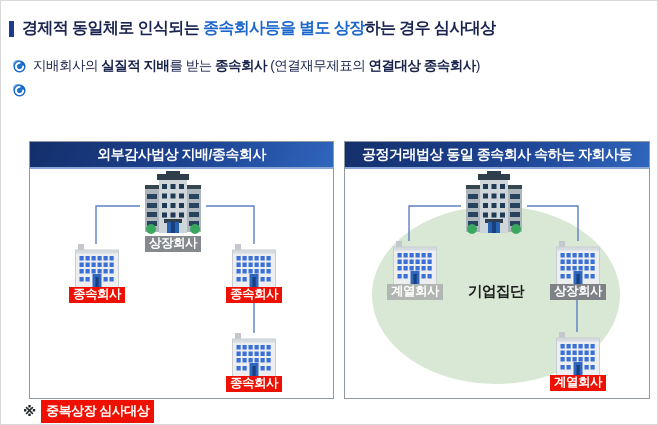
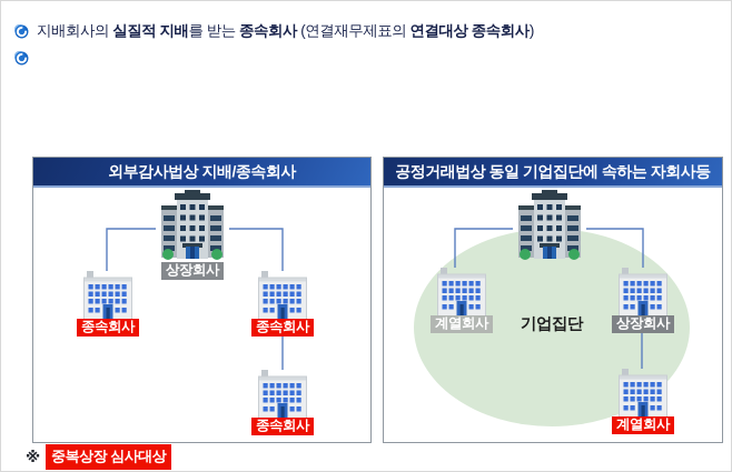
- 경제적 동일체로 인식되는 종속회사등을 별도 상장하는 경우 심사대상
  지배회사의 실질적 지배를 받는 종속회사 (연결재무제표의 연결대상 종속회사)
  외부감사법상 지배/종속회사
  상장회사
  종속회사
  종속회사
  종속회사
- 공정거래법상 동일 종속회사 속하는 자회사등
+ 공정거래법상 동일 기업집단에 속하는 자회사등
  계열회사
  기업집단
  상장회사
  계열회사
  ※
  중복상장 심사대상
